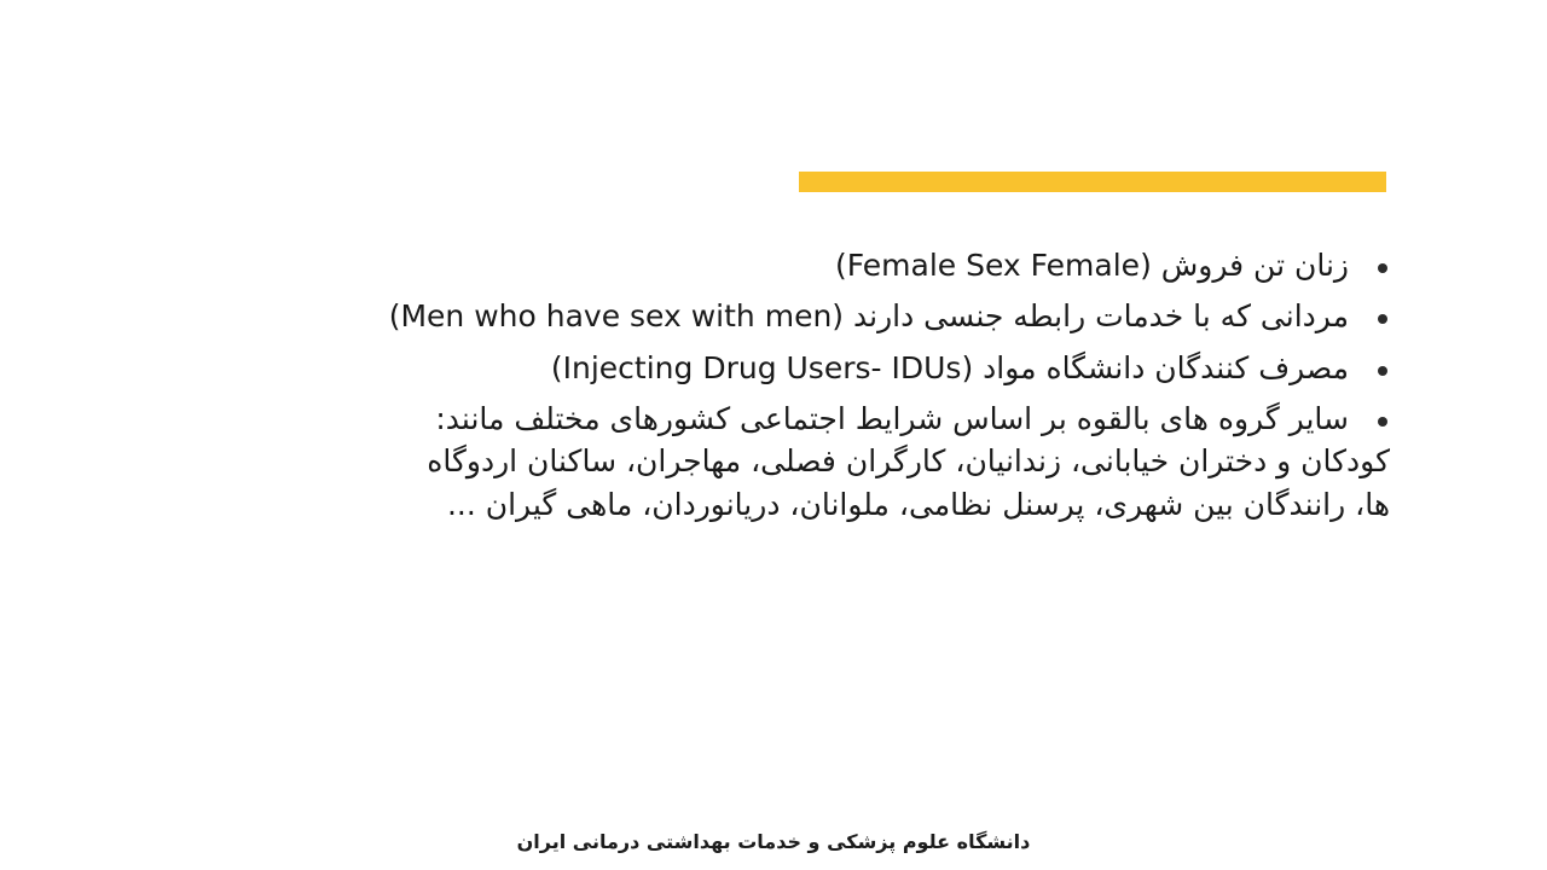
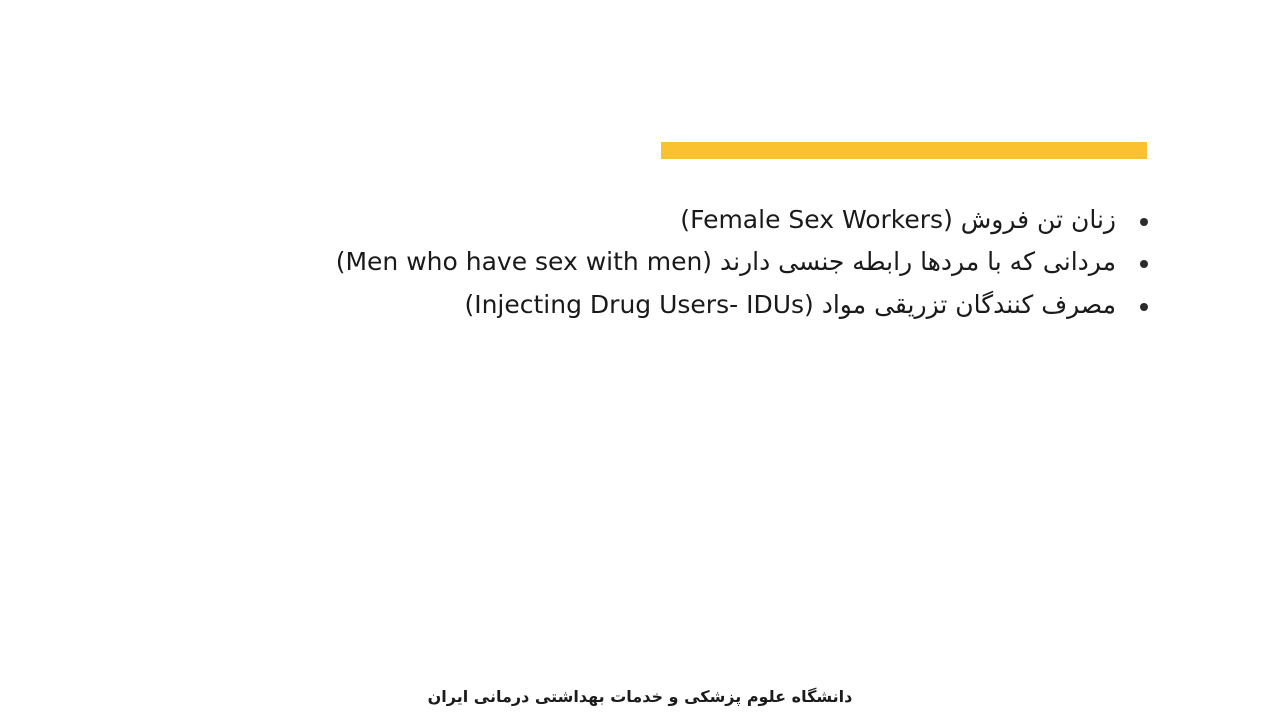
- زنان تن فروش (Female Sex Female)
+ زنان تن فروش (Female Sex Workers)
- مردانی که با خدمات رابطه جنسی دارند (Men who have sex with men)
+ مردانی که با مردها رابطه جنسی دارند (Men who have sex with men)
- مصرف کنندگان دانشگاه مواد (Injecting Drug Users- IDUs)
+ مصرف کنندگان تزریقی مواد (Injecting Drug Users- IDUs)
- سایر گروه های بالقوه بر اساس شرایط اجتماعی کشورهای مختلف مانند:
- کودکان و دختران خیابانی، زندانیان، کارگران فصلی، مهاجران، ساکنان اردوگاه
- ها، رانندگان بین شهری، پرسنل نظامی، ملوانان، دریانوردان، ماهی گیران ...
  دانشگاه علوم پزشکی و خدمات بهداشتی درمانی ایران
